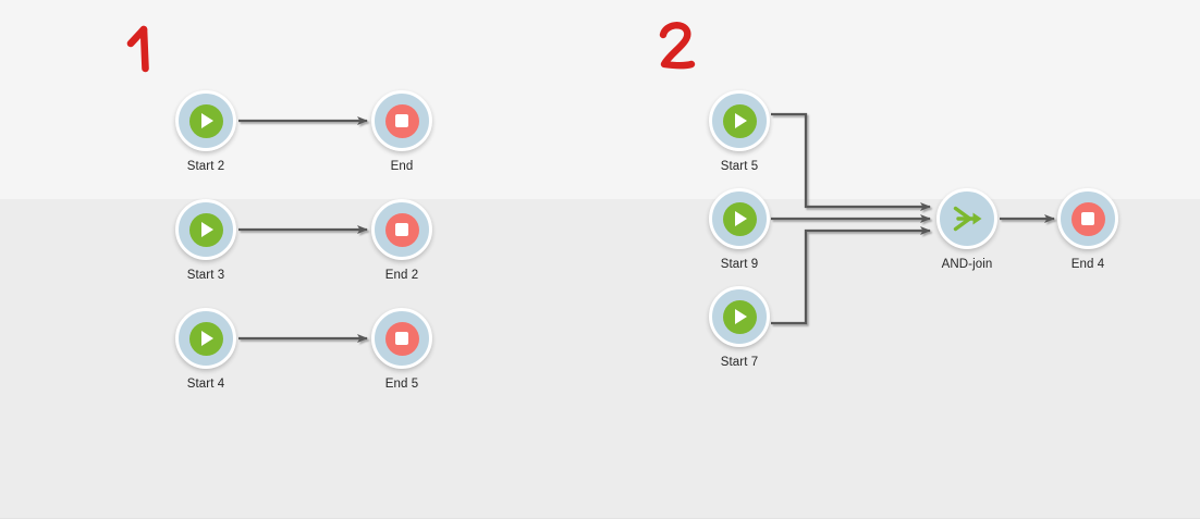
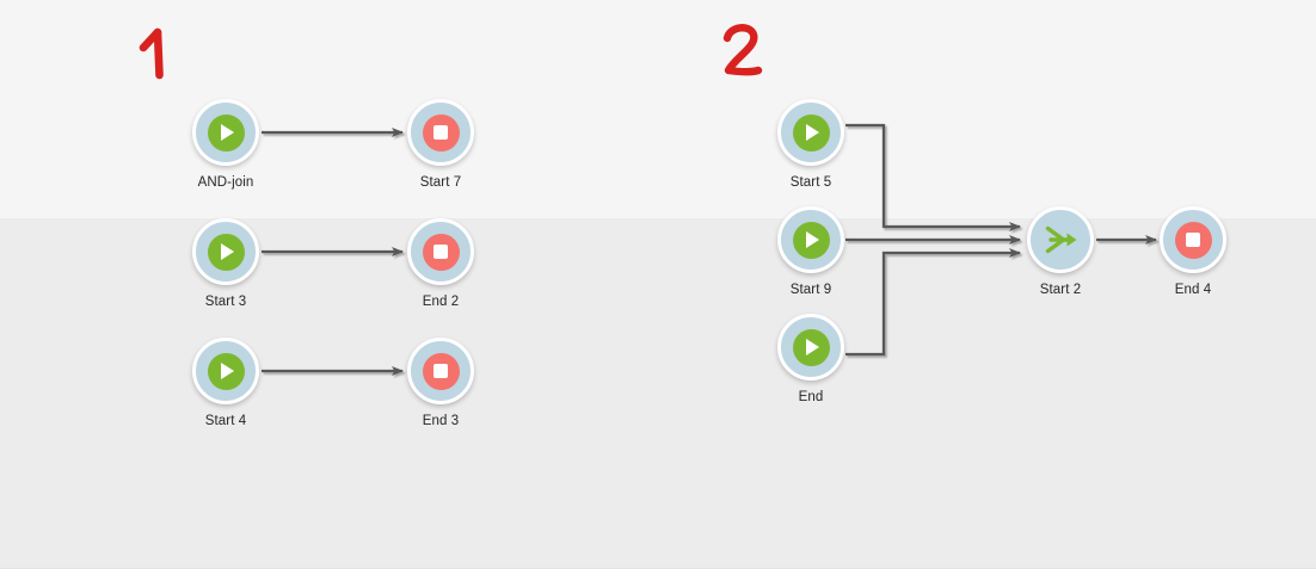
- Start 2
+ AND-join
- End
+ Start 7
  Start 3
  End 2
  Start 4
- End 5
+ End 3
  Start 5
  Start 9
- Start 7
+ End
- AND-join
+ Start 2
  End 4
